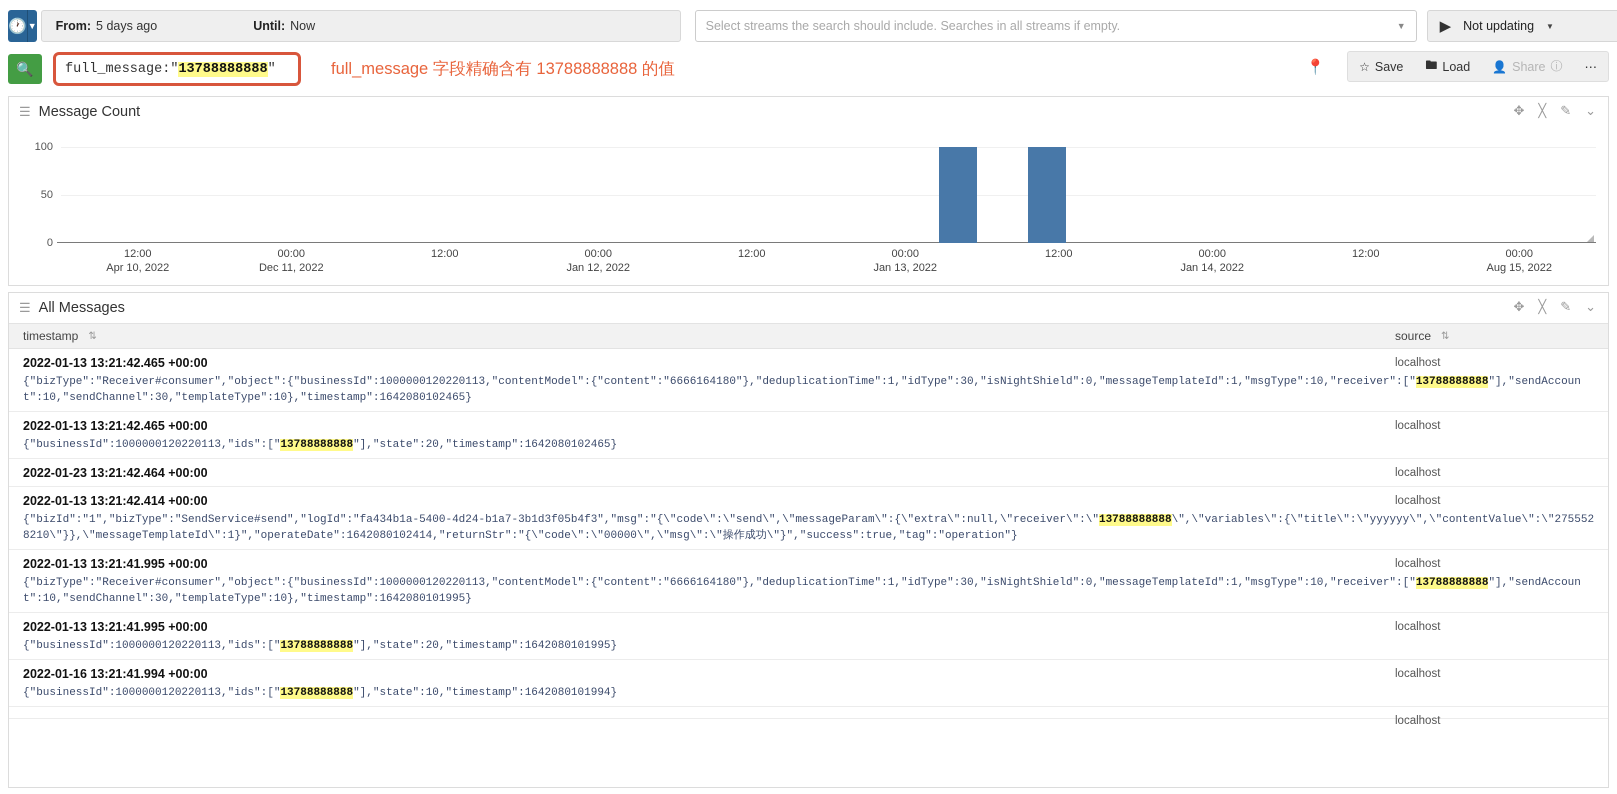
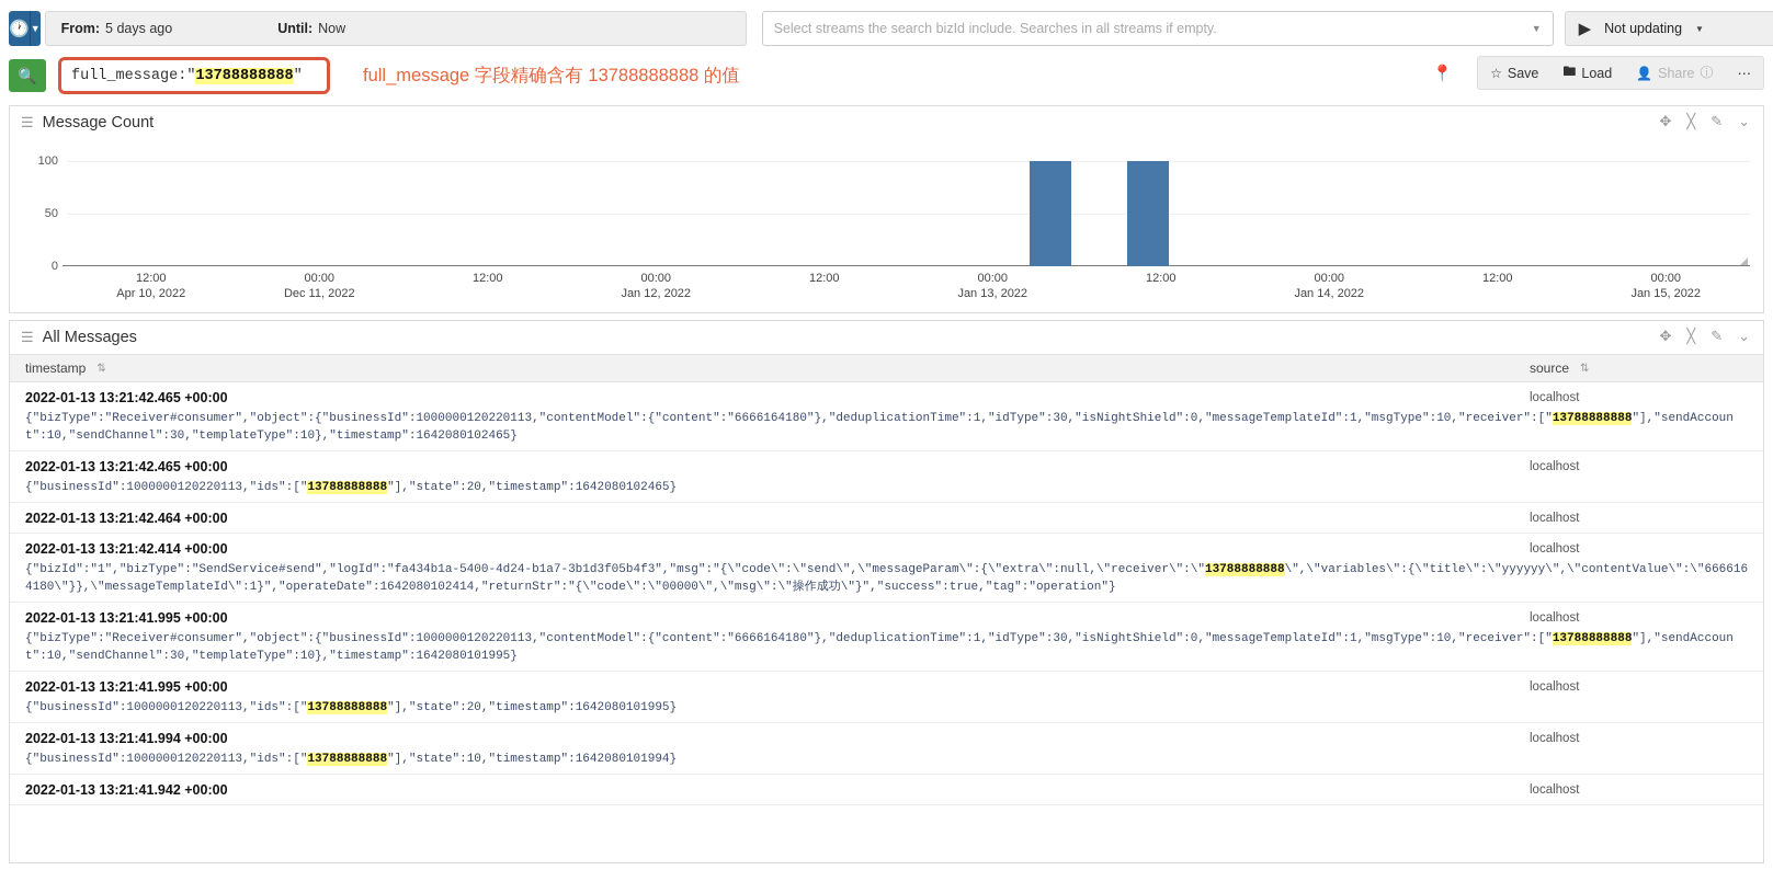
  🕐
  ▼
  From:
  5 days ago
  Until:
  Now
- Select streams the search should include. Searches in all streams if empty.
+ Select streams the search bizId include. Searches in all streams if empty.
  ▼
  ▶
  Not updating
  ▼
  🔍
  full_message:
  "
  13788888888
  "
  full_message 字段精确含有 13788888888 的值
  📍
  ☆
  Save
  🖿
  Load
  👤
  Share
  ⓘ
  ⋯
  ☰
  Message Count
  ✥
  ╳
  ✎
  ⌄
  0
  50
  100
  12:00
  Apr 10, 2022
  00:00
  Dec 11, 2022
  12:00
  00:00
  Jan 12, 2022
  12:00
  00:00
  Jan 13, 2022
  12:00
  00:00
  Jan 14, 2022
  12:00
  00:00
- Aug 15, 2022
+ Jan 15, 2022
  ☰
  All Messages
  ✥
  ╳
  ✎
  ⌄
  timestamp
  ⇅
  source
  ⇅
  2022-01-13 13:21:42.465 +00:00
  localhost
  {"bizType":"Receiver#consumer","object":{"businessId":1000000120220113,"contentModel":{"content":"6666164180"},"deduplicationTime":1,"idType":30,"isNightShield":0,"messageTemplateId":1,"msgType":10,"receiver":["13788888888"],"sendAccount":10,"sendChannel":30,"templateType":10},"timestamp":1642080102465}
  2022-01-13 13:21:42.465 +00:00
  localhost
  {"businessId":1000000120220113,"ids":["13788888888"],"state":20,"timestamp":1642080102465}
- 2022-01-23 13:21:42.464 +00:00
+ 2022-01-13 13:21:42.464 +00:00
  localhost
  2022-01-13 13:21:42.414 +00:00
  localhost
- {"bizId":"1","bizType":"SendService#send","logId":"fa434b1a-5400-4d24-b1a7-3b1d3f05b4f3","msg":"{\"code\":\"send\",\"messageParam\":{\"extra\":null,\"receiver\":\"13788888888\",\"variables\":{\"title\":\"yyyyyy\",\"contentValue\":\"2755528210\"}},\"messageTemplateId\":1}","operateDate":1642080102414,"returnStr":"{\"code\":\"00000\",\"msg\":\"操作成功\"}","success":true,"tag":"operation"}
+ {"bizId":"1","bizType":"SendService#send","logId":"fa434b1a-5400-4d24-b1a7-3b1d3f05b4f3","msg":"{\"code\":\"send\",\"messageParam\":{\"extra\":null,\"receiver\":\"13788888888\",\"variables\":{\"title\":\"yyyyyy\",\"contentValue\":\"6666164180\"}},\"messageTemplateId\":1}","operateDate":1642080102414,"returnStr":"{\"code\":\"00000\",\"msg\":\"操作成功\"}","success":true,"tag":"operation"}
  2022-01-13 13:21:41.995 +00:00
  localhost
  {"bizType":"Receiver#consumer","object":{"businessId":1000000120220113,"contentModel":{"content":"6666164180"},"deduplicationTime":1,"idType":30,"isNightShield":0,"messageTemplateId":1,"msgType":10,"receiver":["13788888888"],"sendAccount":10,"sendChannel":30,"templateType":10},"timestamp":1642080101995}
  2022-01-13 13:21:41.995 +00:00
  localhost
  {"businessId":1000000120220113,"ids":["13788888888"],"state":20,"timestamp":1642080101995}
- 2022-01-16 13:21:41.994 +00:00
+ 2022-01-13 13:21:41.994 +00:00
  localhost
  {"businessId":1000000120220113,"ids":["13788888888"],"state":10,"timestamp":1642080101994}
+ 2022-01-13 13:21:41.942 +00:00
  localhost
